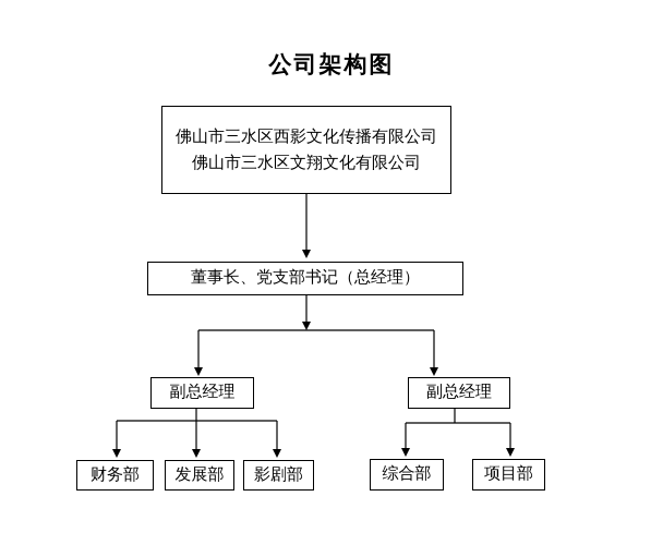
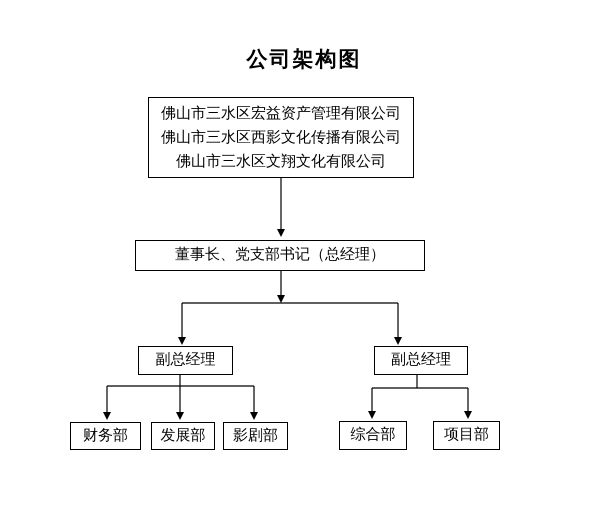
  公司架构图
+ 佛山市三水区宏益资产管理有限公司
  佛山市三水区西影文化传播有限公司
  佛山市三水区文翔文化有限公司
  董事长、党支部书记（总经理）
  副总经理
  副总经理
  财务部
  发展部
  影剧部
  综合部
  项目部
